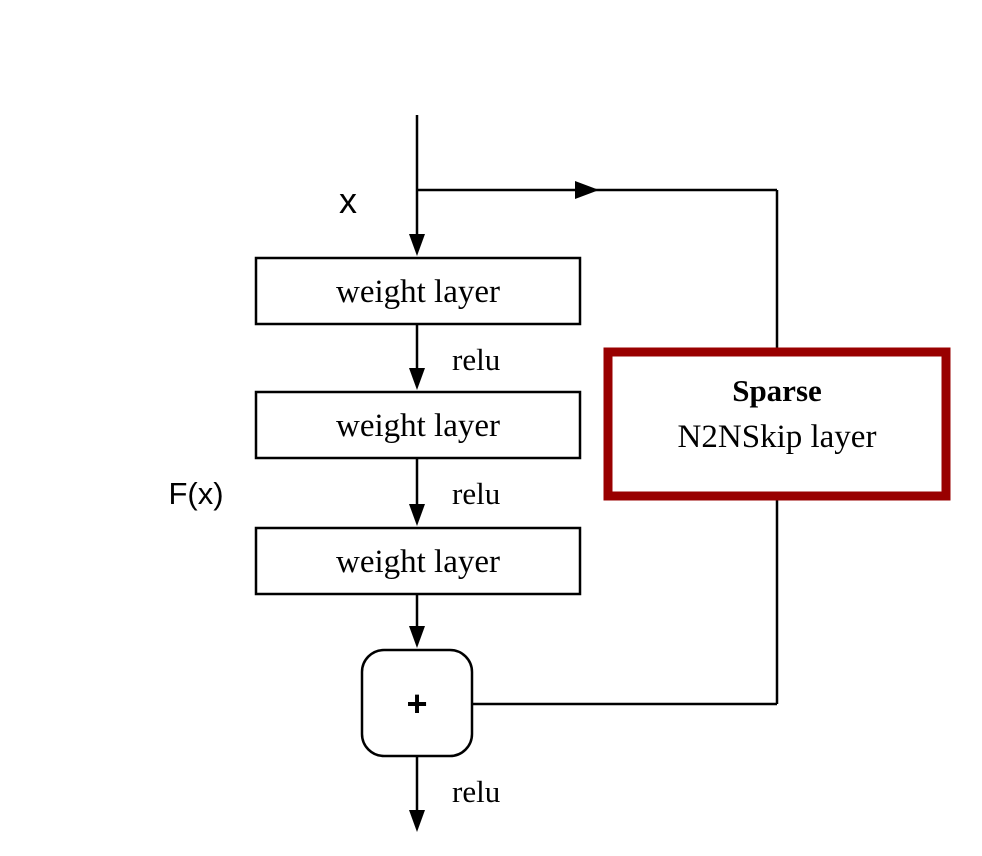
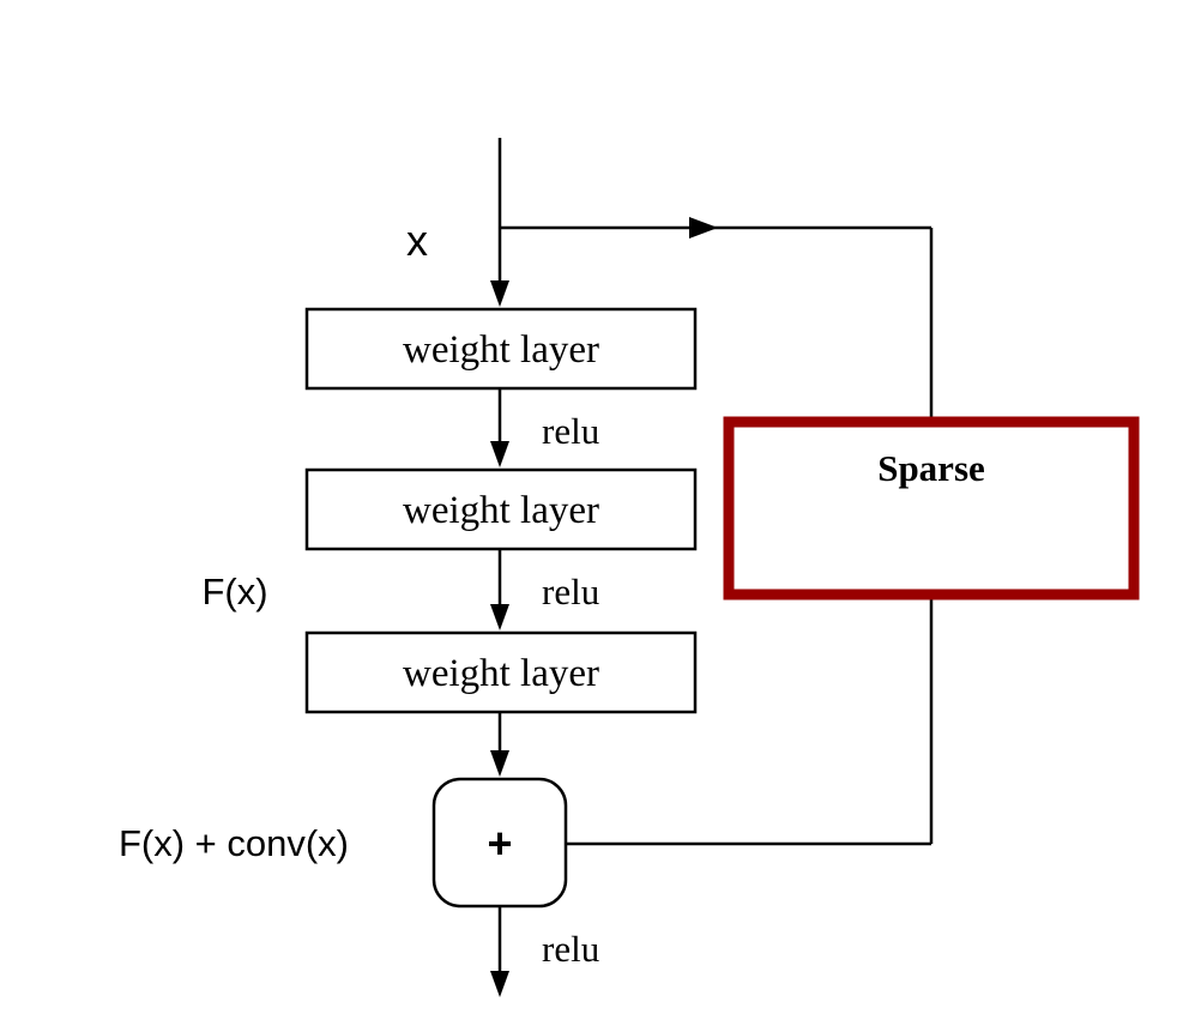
  x
  weight layer
  relu
  weight layer
  relu
  F(x)
  weight layer
  +
+ F(x) + conv(x)
  relu
  Sparse
- N2NSkip layer
